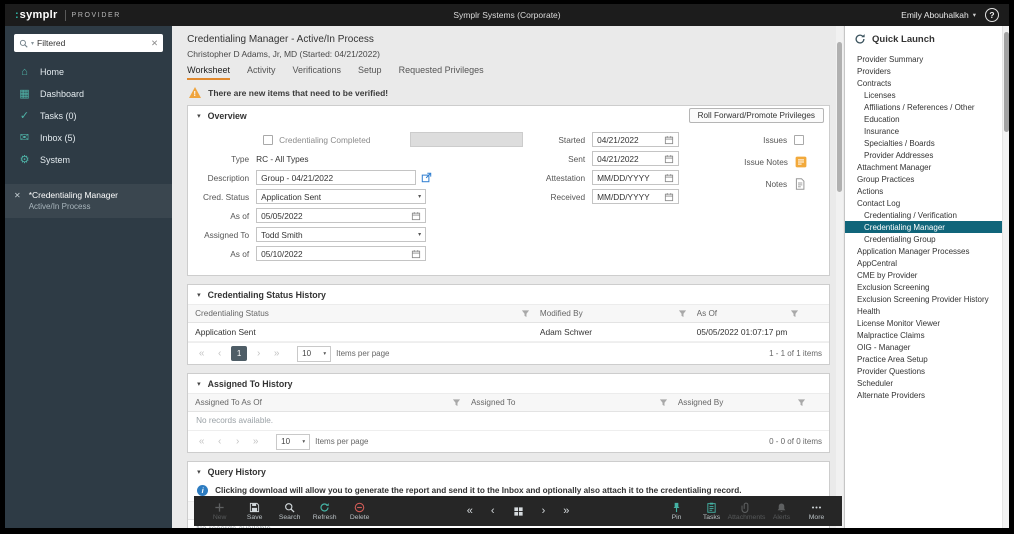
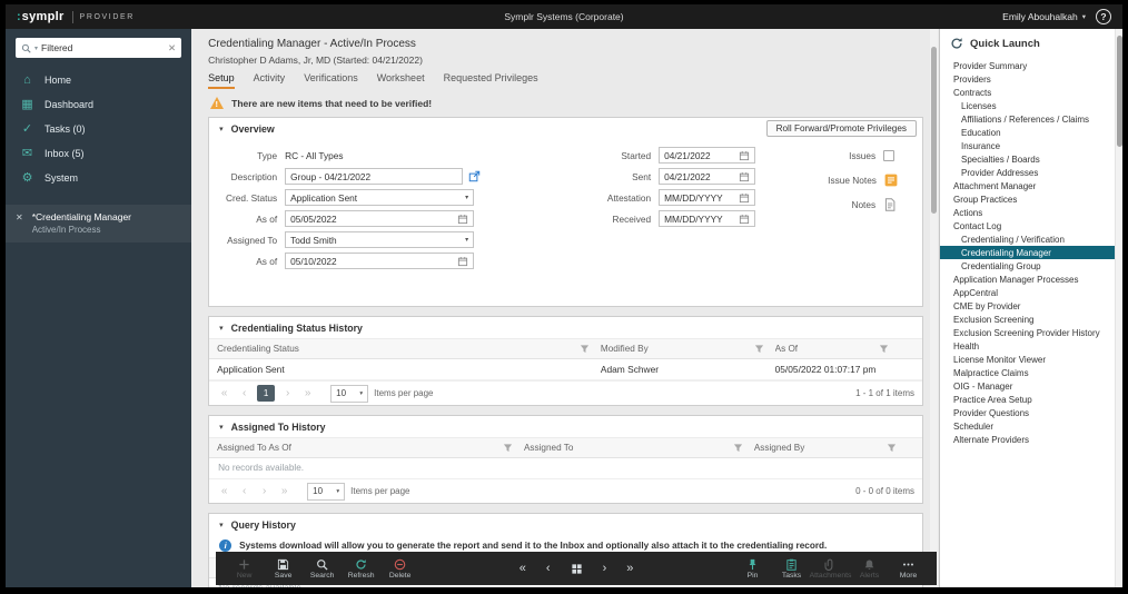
  :
  symplr
  Symplr Systems (Corporate)
  Emily Abouhalkah
  ?
  Filtered
  ✕
  ⌂
  Home
  ▦
  Dashboard
  ✓
  Tasks (0)
  ✉
  Inbox (5)
  ⚙
  System
  ✕
  *Credentialing Manager
  Active/In Process
  Credentialing Manager - Active/In Process
  Christopher D Adams, Jr, MD (Started: 04/21/2022)
- Worksheet
+ Setup
  Activity
  Verifications
- Setup
+ Worksheet
  Requested Privileges
  !
  There are new items that need to be verified!
  Overview
  Roll Forward/Promote Privileges
- Credentialing Completed
  Type
  RC - All Types
  Description
  Group - 04/21/2022
  Cred. Status
  Application Sent
  As of
  05/05/2022
  Assigned To
  Todd Smith
  As of
  05/10/2022
  Started
  04/21/2022
  Sent
  04/21/2022
  Attestation
  MM/DD/YYYY
  Received
  MM/DD/YYYY
  Issues
  Issue Notes
  Notes
  Credentialing Status History
  Credentialing Status
  Modified By
  As Of
  Application Sent
  Adam Schwer
  05/05/2022 01:07:17 pm
  «
  ‹
  1
  ›
  »
  10
  Items per page
  1 - 1 of 1 items
  Assigned To History
  Assigned To As Of
  Assigned To
  Assigned By
  No records available.
  «
  ‹
  ›
  »
  10
  Items per page
  0 - 0 of 0 items
  Query History
  i
- Clicking download will allow you to generate the report and send it to the Inbox and optionally also attach it to the credentialing record.
+ Systems download will allow you to generate the report and send it to the Inbox and optionally also attach it to the credentialing record.
  «
  ‹
  ›
  »
  Quick Launch
  Provider Summary
  Providers
  Contracts
  Licenses
- Affiliations / References / Other
+ Affiliations / References / Claims
  Education
  Insurance
  Specialties / Boards
  Provider Addresses
  Attachment Manager
  Group Practices
  Actions
  Contact Log
  Credentialing / Verification
  Credentialing Manager
  Credentialing Group
  Application Manager Processes
  AppCentral
  CME by Provider
  Exclusion Screening
  Exclusion Screening Provider History
  Health
  License Monitor Viewer
  Malpractice Claims
  OIG - Manager
  Practice Area Setup
  Provider Questions
  Scheduler
  Alternate Providers
